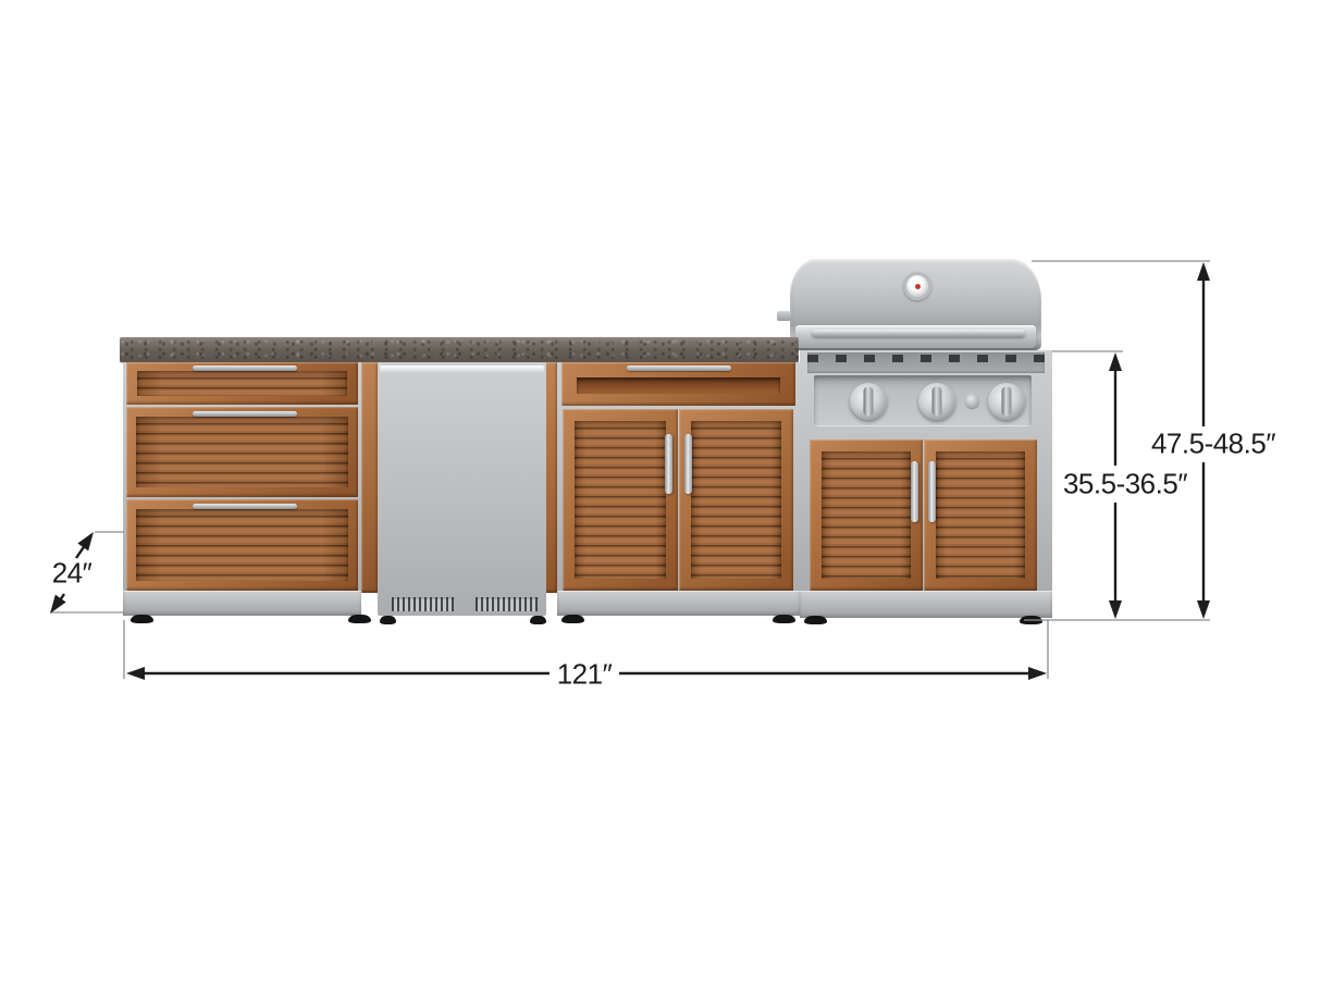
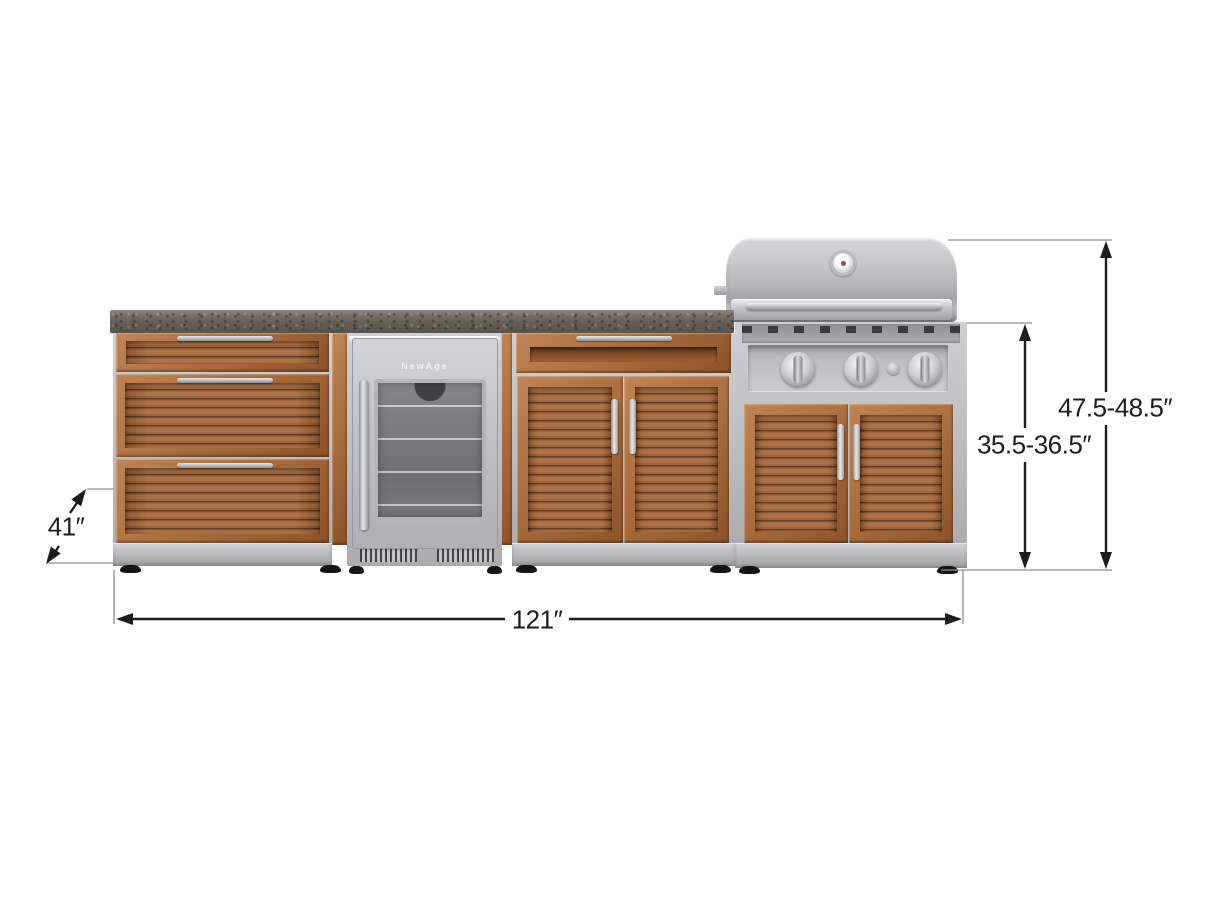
+ NewAge
- 24″
+ 41″
  121″
  35.5-36.5″
  47.5-48.5″
